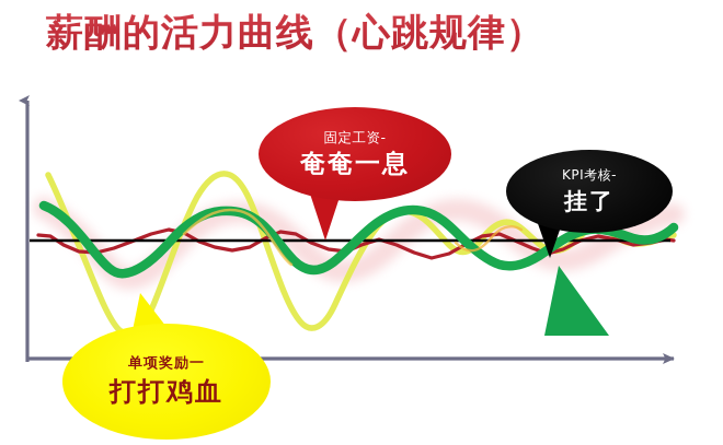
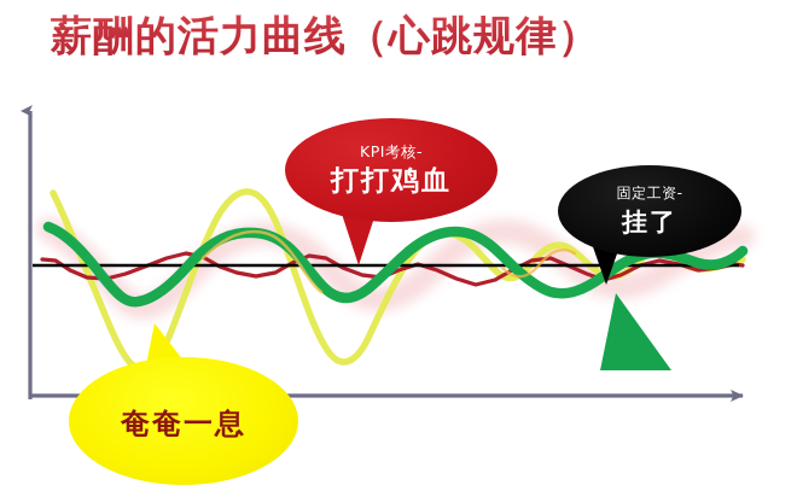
  薪酬的活力曲线（心跳规律）
- 固定工资-
+ KPI考核-
- 奄奄一息
+ 打打鸡血
- KPI考核-
+ 固定工资-
  挂了
- 单项奖励一
- 打打鸡血
+ 奄奄一息
